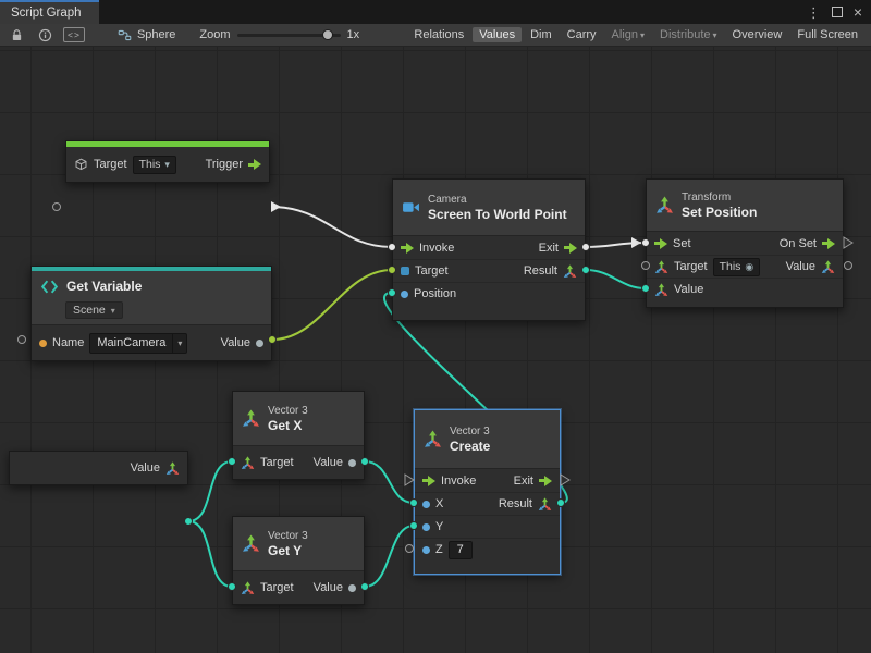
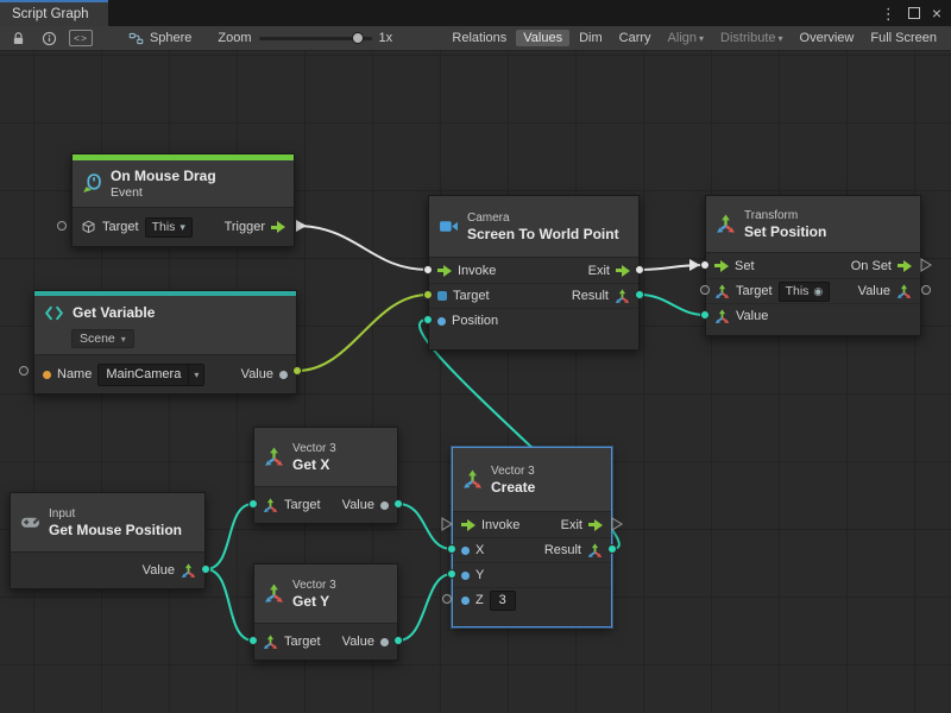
  Script Graph
  ⋮
  ×
  <>
  Sphere
  Zoom
  1x
  Relations
  Values
  Dim
  Carry
  Align ▾
  Distribute ▾
  Overview
  Full Screen
+ On Mouse Drag
+ Event
  Target
  This
  ▾
  Trigger
  Camera
  Screen To World Point
  Invoke
  Exit
  Target
  Result
  Position
  Transform
  Set Position
  Set
  On Set
  Target
  This
  ◉
  Value
  Value
  Get Variable
  Scene
  ▾
  Name
  MainCamera
  ▾
  Value
  Vector 3
  Get X
  Target
  Value
  Vector 3
  Get Y
  Target
  Value
+ Input
+ Get Mouse Position
  Value
  Vector 3
  Create
  Invoke
  Exit
  X
  Result
  Y
  Z
- 7
+ 3
